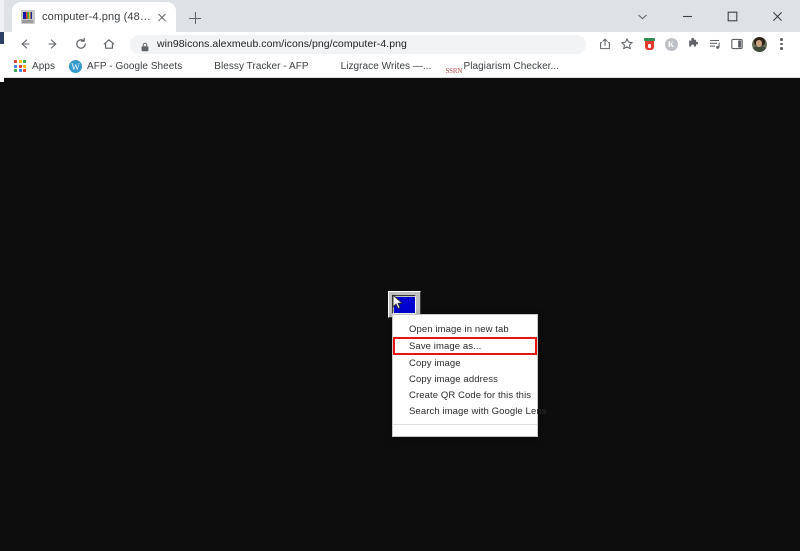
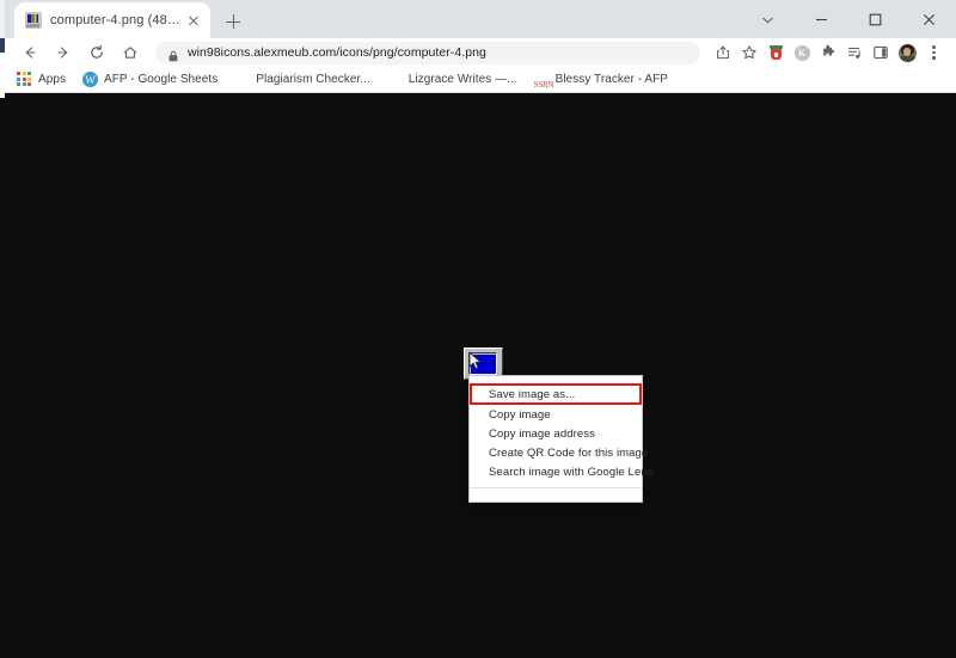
  computer-4.png (48×4
  win98icons.alexmeub.com/icons/png/computer-4.png
  K
  Apps
  W
  AFP - Google Sheets
- Blessy Tracker - AFP
+ Plagiarism Checker...
  Lizgrace Writes —...
  SSRN
- Plagiarism Checker...
+ Blessy Tracker - AFP
- Open image in new tab
  Save image as...
  Copy image
  Copy image address
- Create QR Code for this this
+ Create QR Code for this image
  Search image with Google Lens
